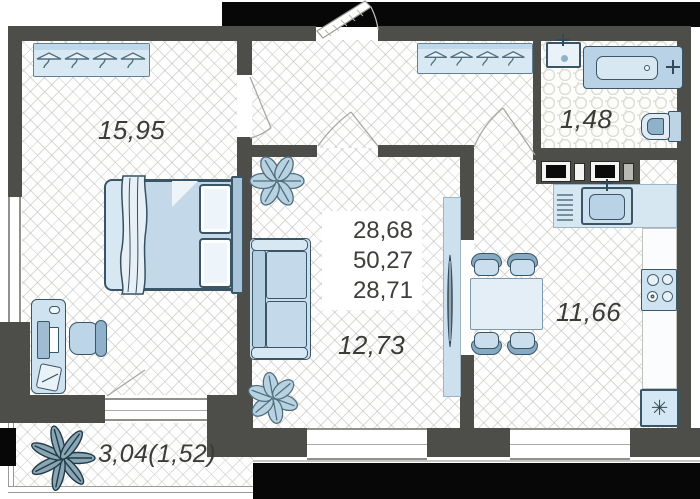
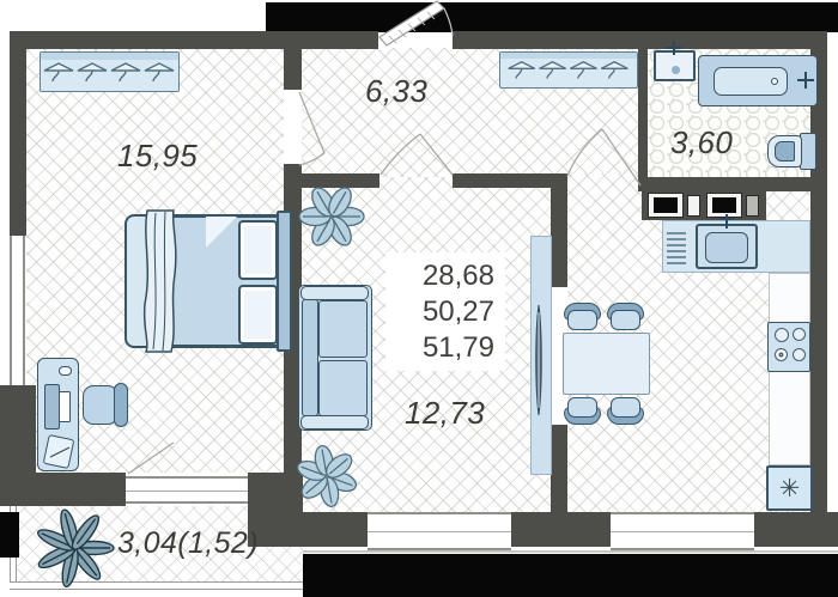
  ✳
  15,95
+ 6,33
- 1,48
+ 3,60
  12,73
- 11,66
  3,04(1,52)
  28,68
  50,27
- 28,71
+ 51,79
